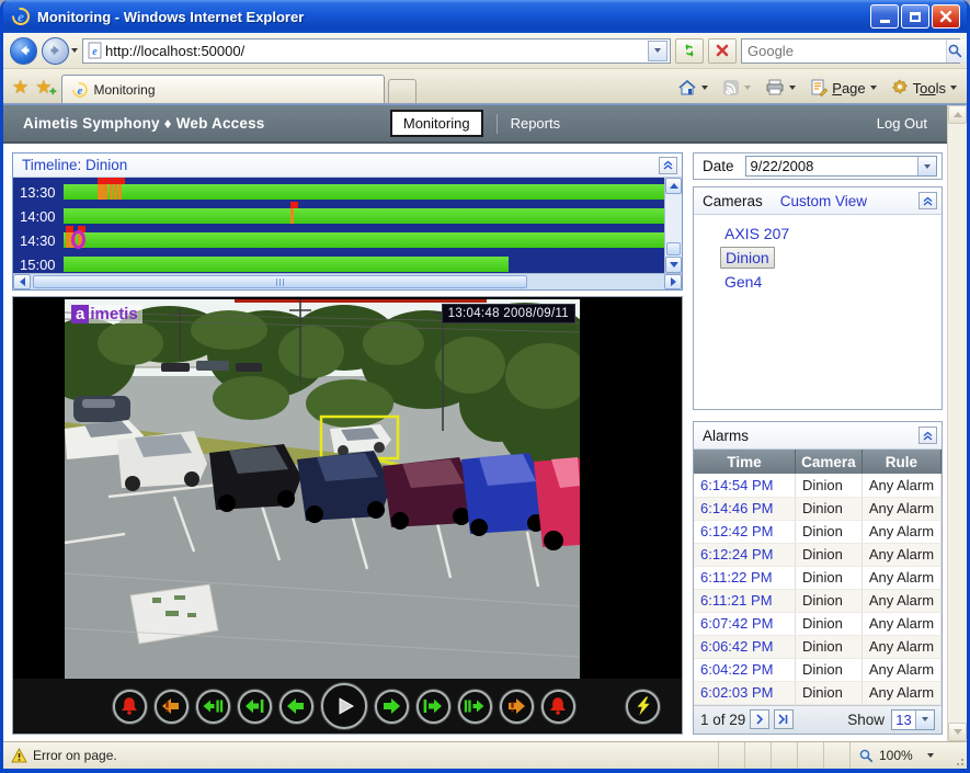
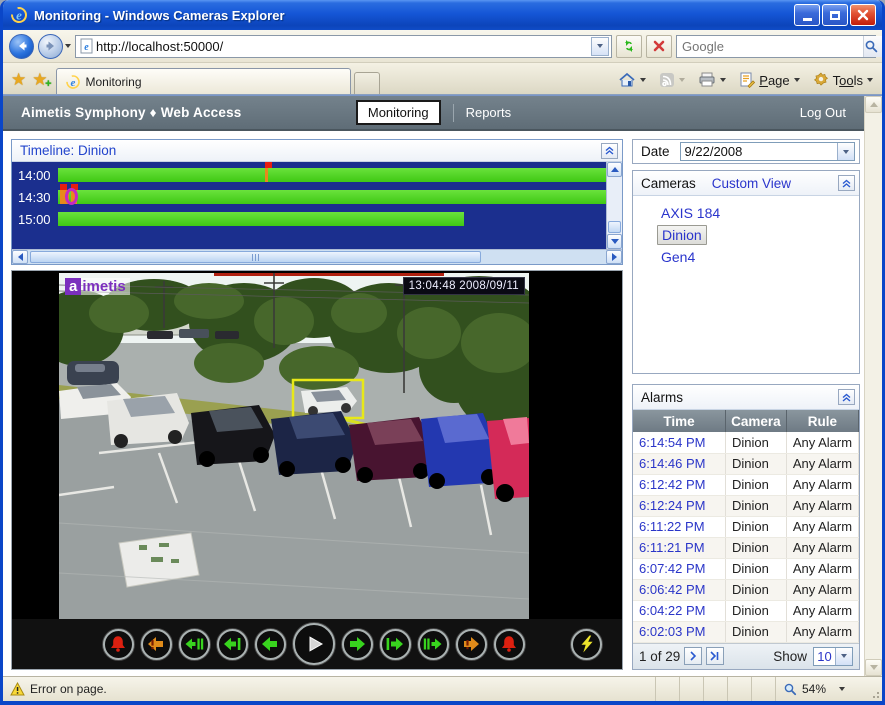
  e
- Monitoring - Windows Internet Explorer
+ Monitoring - Windows Cameras Explorer
  e
  http://localhost:50000/
  Google
  ★
  ★
  +
  e
  Monitoring
  Page
  Tools
  Aimetis Symphony ♦ Web Access
  Monitoring
  Reports
  Log Out
  Timeline: Dinion
- 13:30
  14:00
  14:30
  15:00
  a
  imetis
  13:04:48 2008/09/11
  Date
  9/22/2008
  Cameras
  Custom View
- AXIS 207
+ AXIS 184
  Dinion
  Gen4
  Alarms
  Time	Camera	Rule
  6:14:54 PM	Dinion	Any Alarm
  6:14:46 PM	Dinion	Any Alarm
  6:12:42 PM	Dinion	Any Alarm
  6:12:24 PM	Dinion	Any Alarm
  6:11:22 PM	Dinion	Any Alarm
  6:11:21 PM	Dinion	Any Alarm
  6:07:42 PM	Dinion	Any Alarm
  6:06:42 PM	Dinion	Any Alarm
  6:04:22 PM	Dinion	Any Alarm
  6:02:03 PM	Dinion	Any Alarm
  1 of 29
  Show
- 13
+ 10
  Error on page.
- 100%
+ 54%
